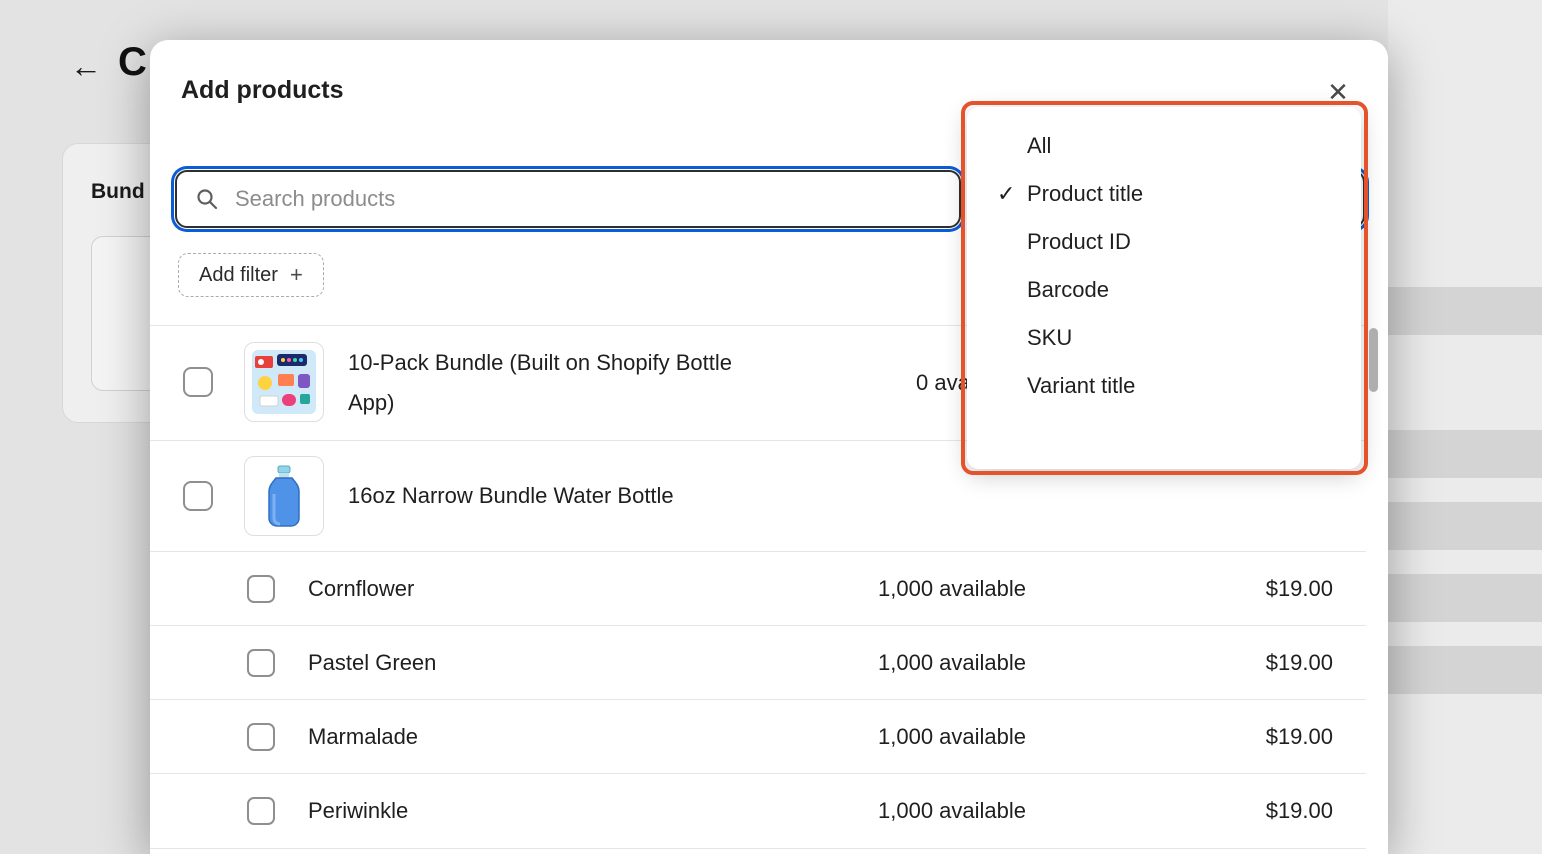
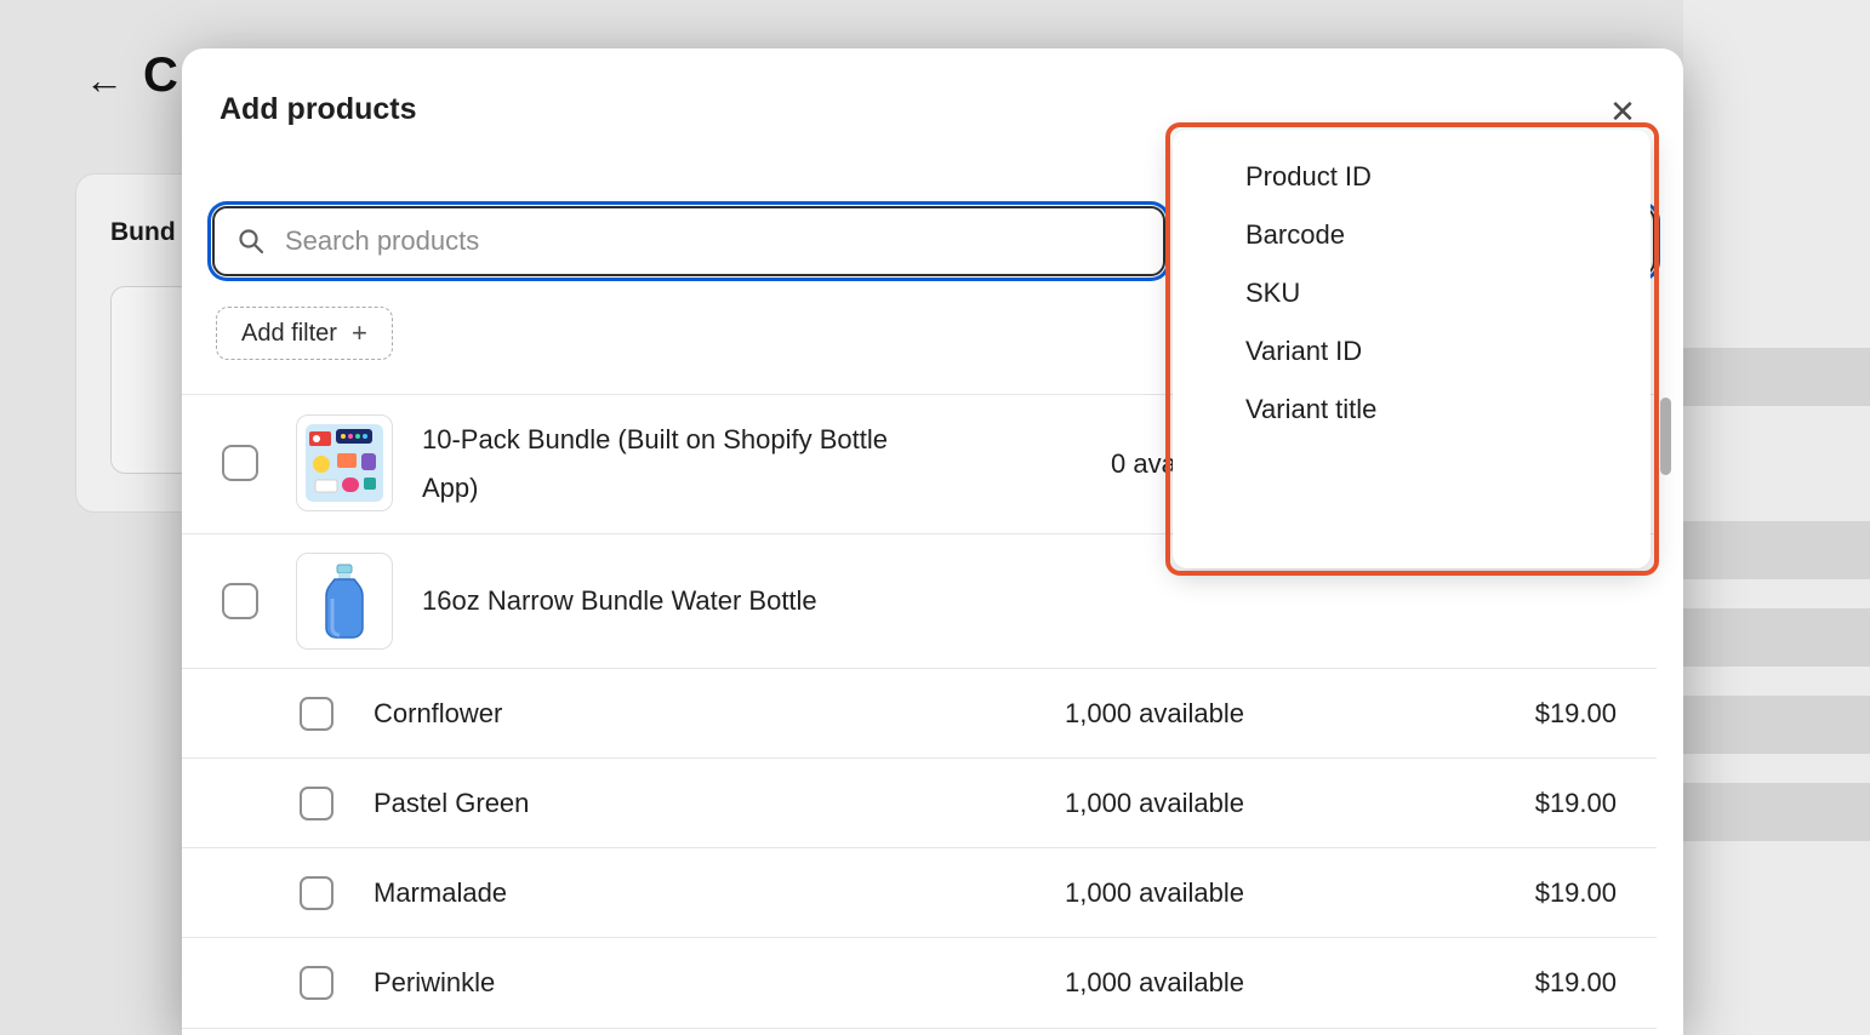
  ←
  C
  Bund
  Add products
  ✕
  Search products
  Add filter
  +
  10-Pack Bundle (Built on Shopify Bottle App)
  16oz Narrow Bundle Water Bottle
  Cornflower
  1,000 available
  $19.00
  Pastel Green
  1,000 available
  $19.00
  Marmalade
  1,000 available
  $19.00
  Periwinkle
  1,000 available
  $19.00
- All
- ✓
- Product title
  Product ID
  Barcode
  SKU
+ Variant ID
  Variant title
